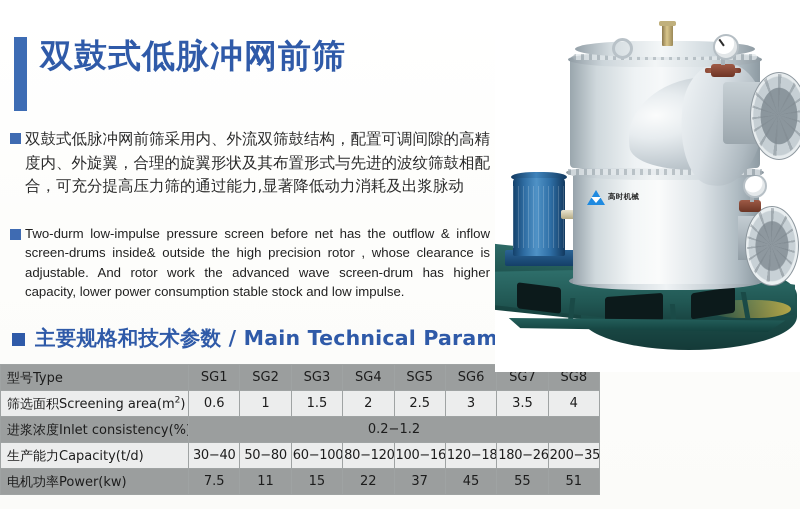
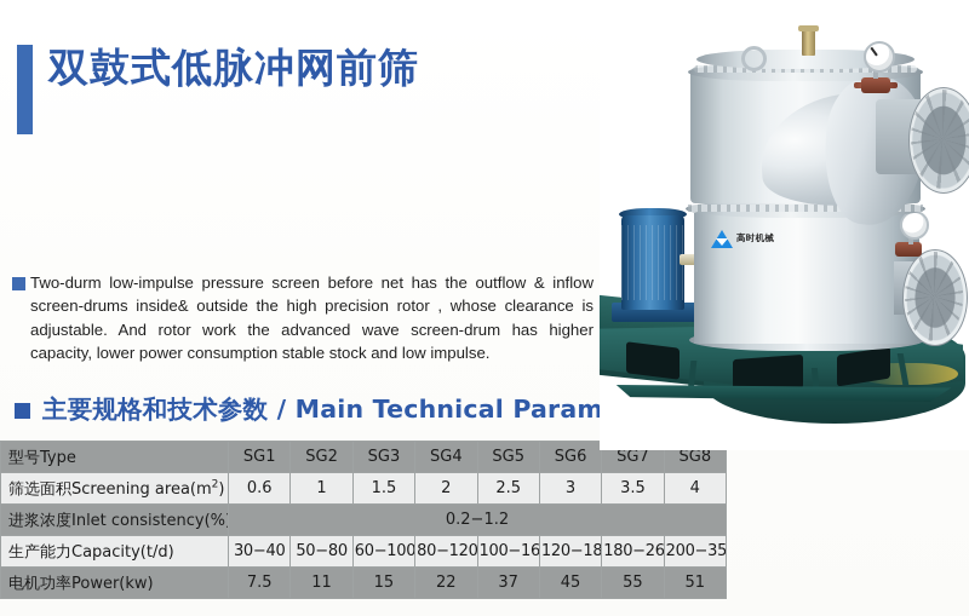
  双鼓式低脉冲网前筛
- 双鼓式低脉冲网前筛采用内、外流双筛鼓结构，配置可调间隙的高精度内、外旋翼，合理的旋翼形状及其布置形式与先进的波纹筛鼓相配合，可充分提高压力筛的通过能力,显著降低动力消耗及出浆脉动
  Two-durm low-impulse pressure screen before net has the outflow & inflow screen-drums inside& outside the high precision rotor , whose clearance is adjustable. And rotor work the advanced wave screen-drum has higher capacity, lower power consumption stable stock and low impulse.
  主要规格和技术参数 / Main Technical Param
  型号Type	SG1	SG2	SG3	SG4	SG5	SG6	SG7	SG8
  筛选面积Screening area(m2)	0.6	1	1.5	2	2.5	3	3.5	4
  进浆浓度Inlet consistency(%	0.2−1.2
  生产能力Capacity(t/d)	30−40	50−80	60−100	80−120	100−16	120−18	180−26	200−35
  电机功率Power(kw)	7.5	11	15	22	37	45	55	51
  高时机械
